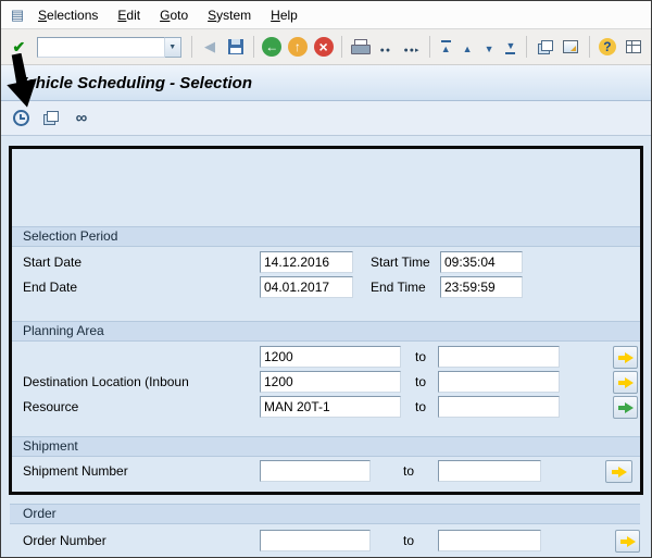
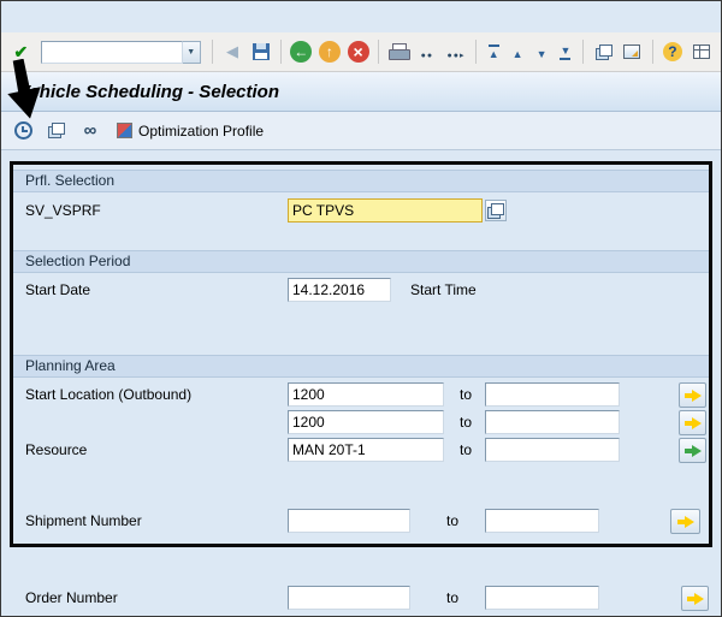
- Selections
- Edit
- Goto
- System
- Help
  hicle Scheduling - Selection
+ Optimization Profile
+ Prfl. Selection
+ SV_VSPRF
+ PC TPVS
  Selection Period
  Start Date
  14.12.2016
  Start Time
- 09:35:04
- End Date
- 04.01.2017
- End Time
- 23:59:59
  Planning Area
+ Start Location (Outbound)
  1200
  to
- Destination Location (Inboun
  1200
  to
  Resource
  MAN 20T-1
  to
- Shipment
  Shipment Number
  to
- Order
  Order Number
  to
